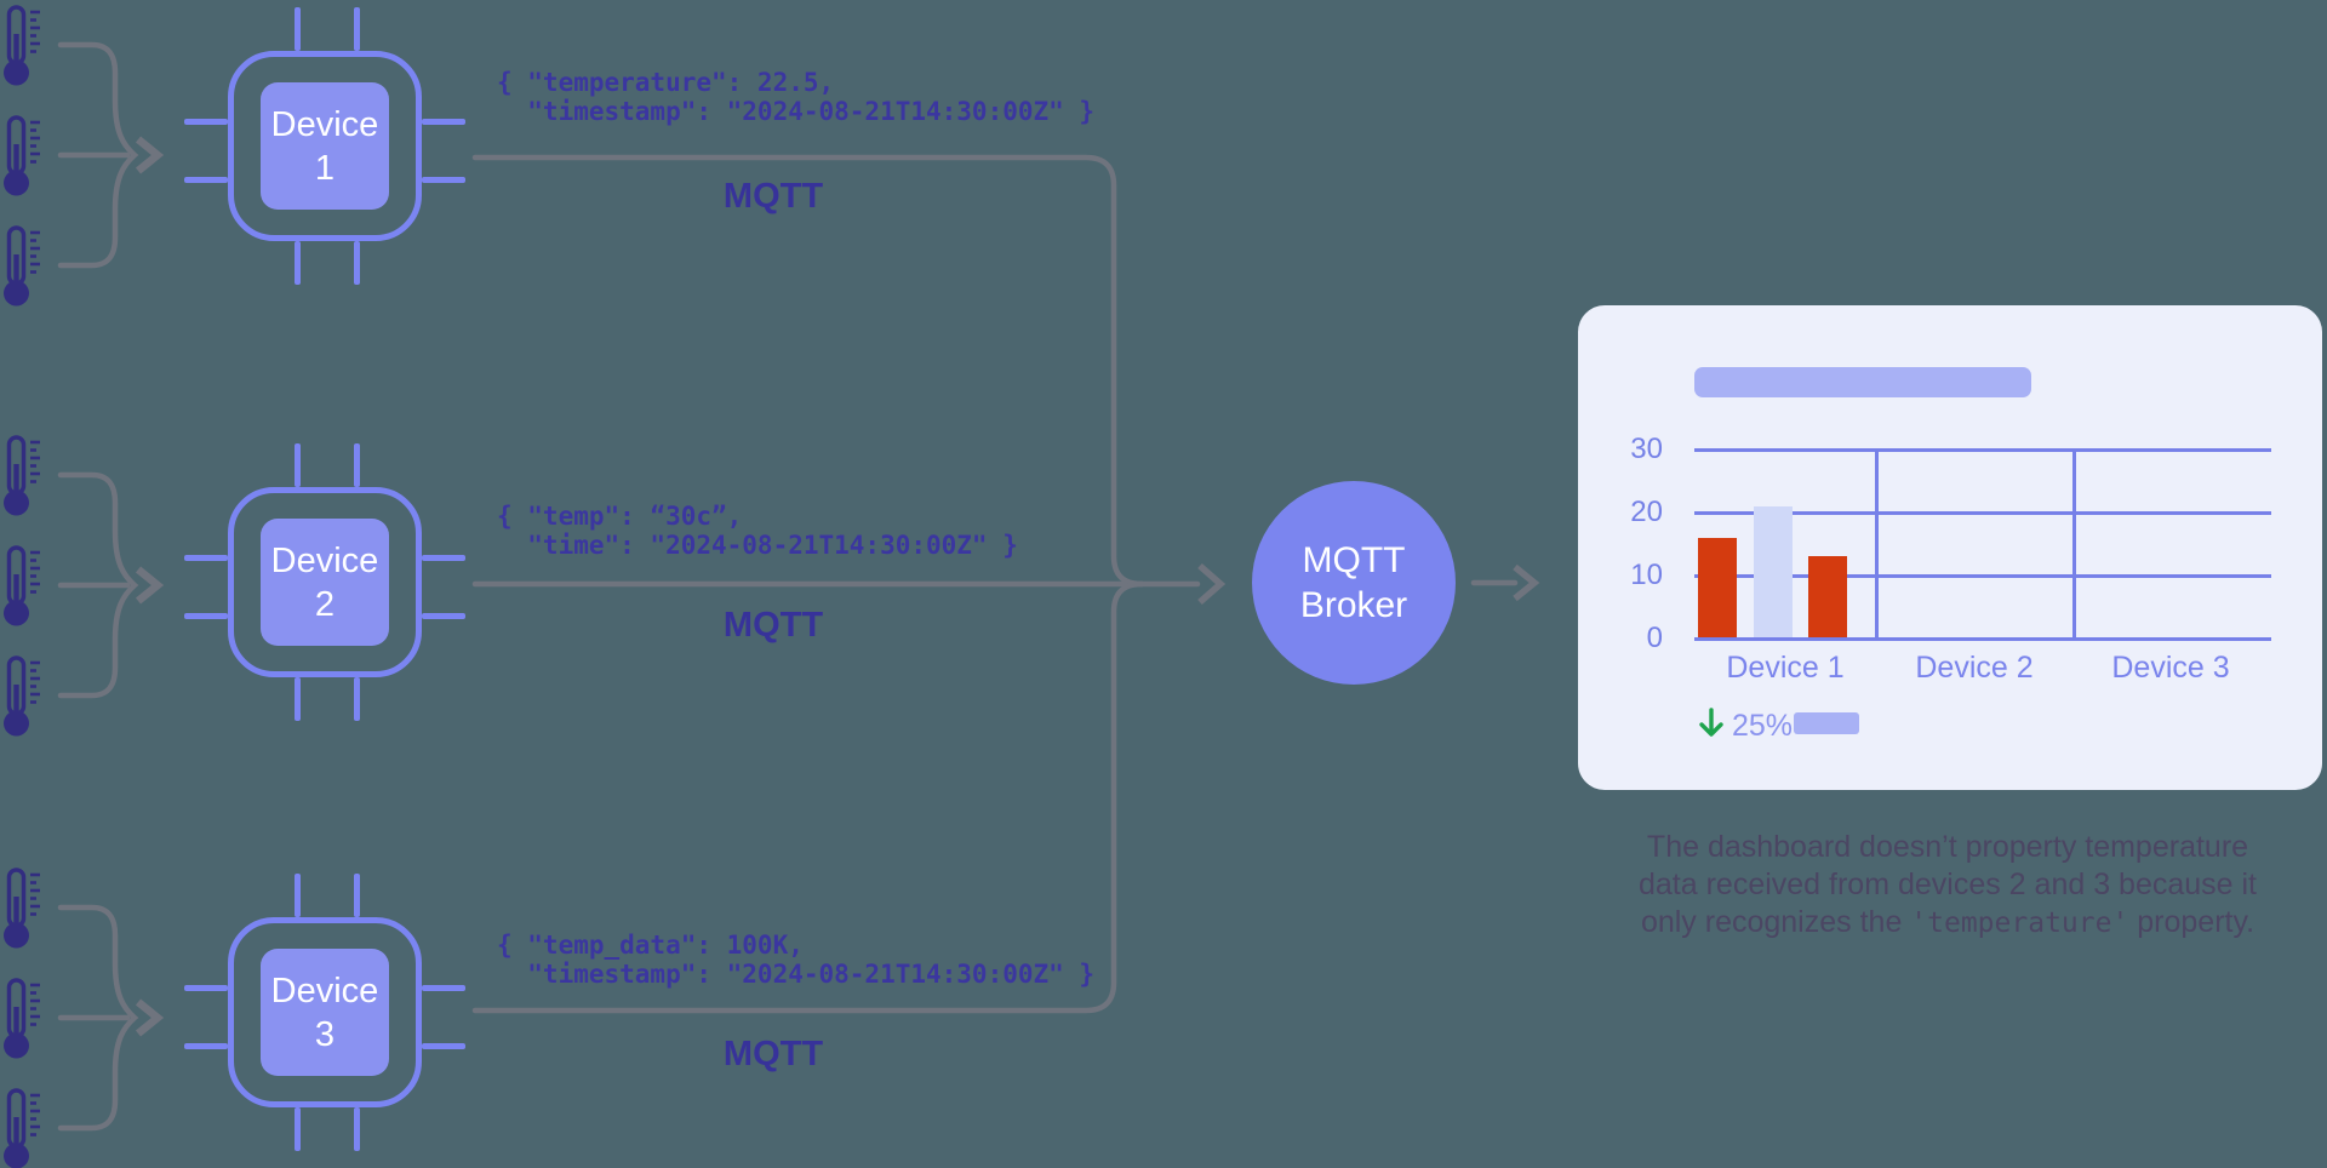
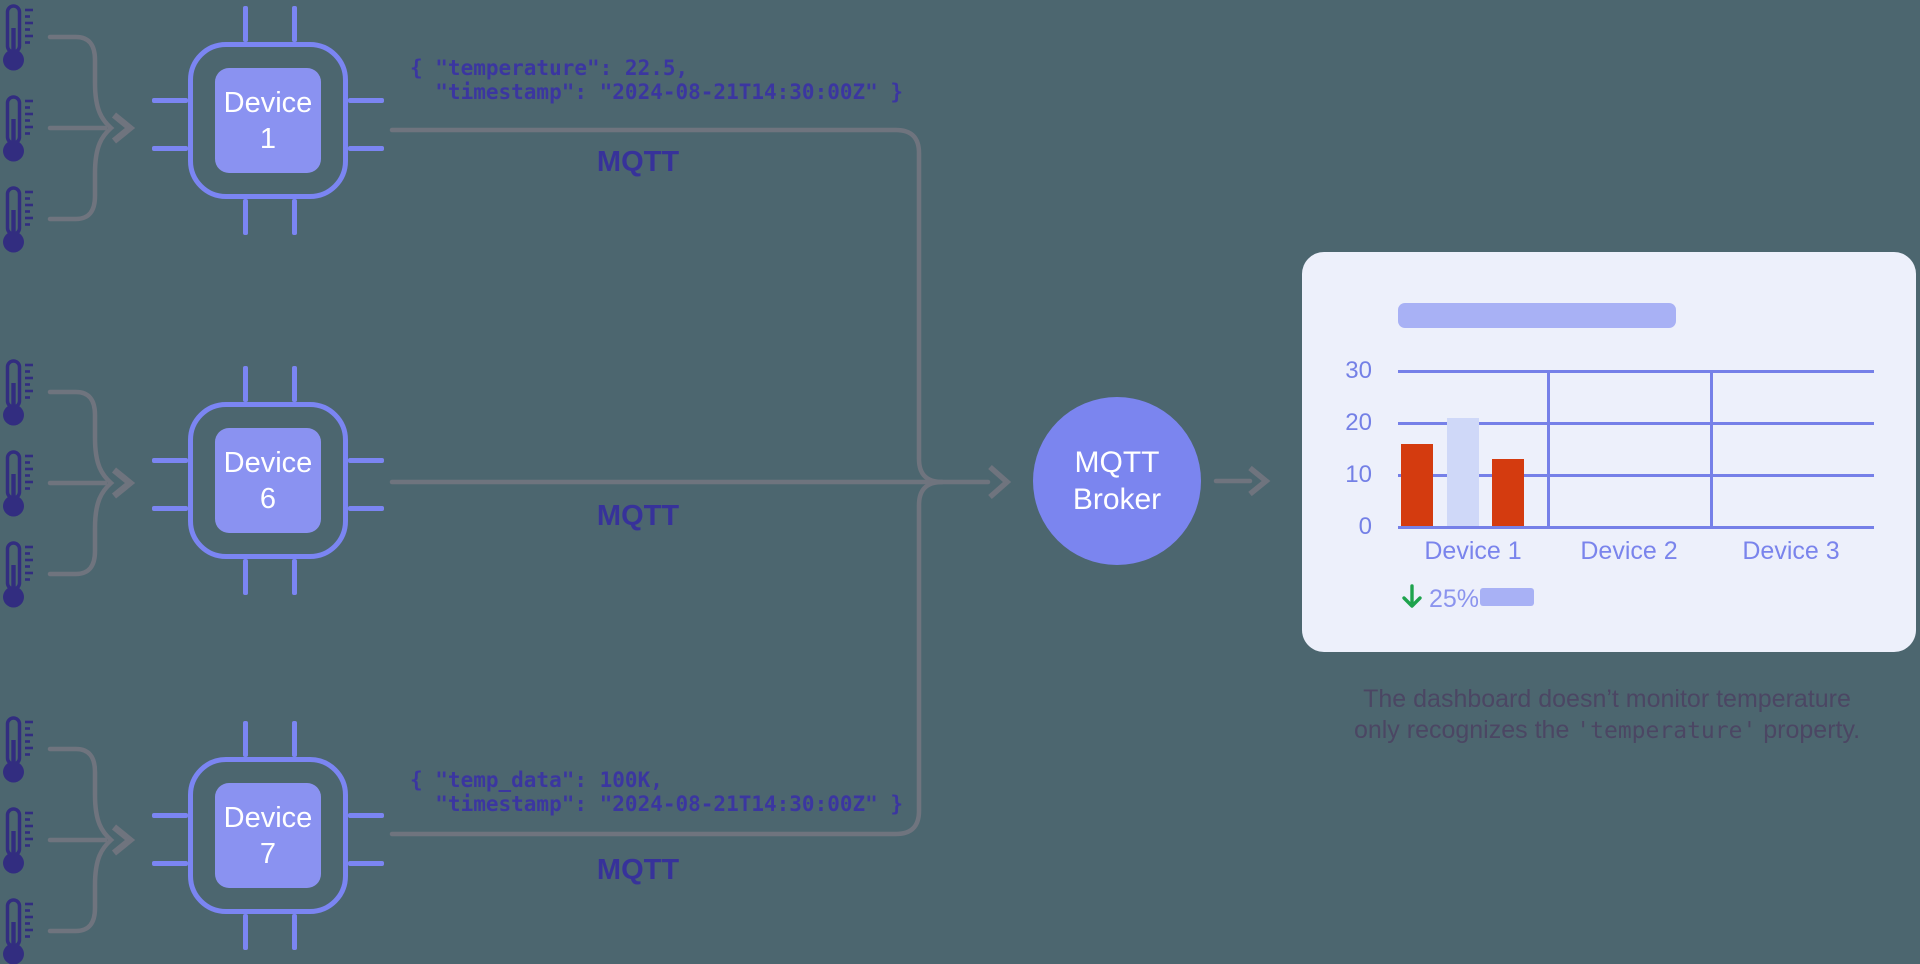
  Device
  1
  Device
- 2
+ 6
  Device
- 3
+ 7
  { "temperature": 22.5, "timestamp": "2024-08-21T14:30:00Z" }
  MQTT
- { "temp": “30c”, "time": "2024-08-21T14:30:00Z" }
  MQTT
  { "temp_data": 100K, "timestamp": "2024-08-21T14:30:00Z" }
  MQTT
  MQTT
  Broker
  0
  10
  20
  30
  Device 1
  Device 2
  Device 3
  25%
- The dashboard doesn’t property temperature
+ The dashboard doesn’t monitor temperature
- data received from devices 2 and 3 because it
  only recognizes the 'temperature' property.
